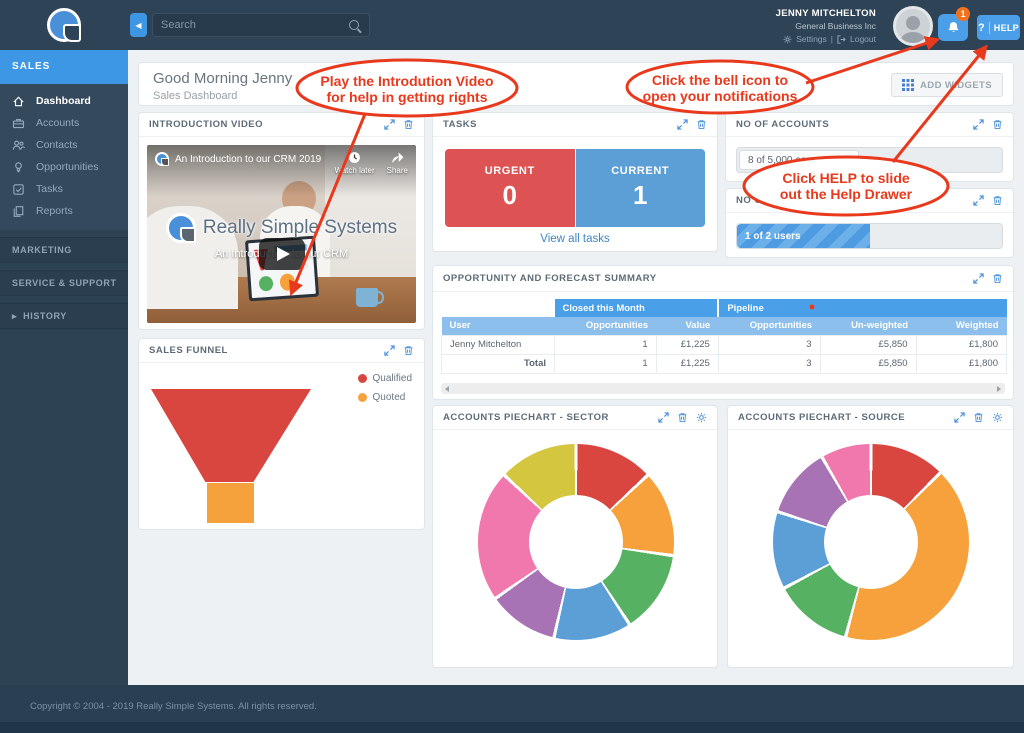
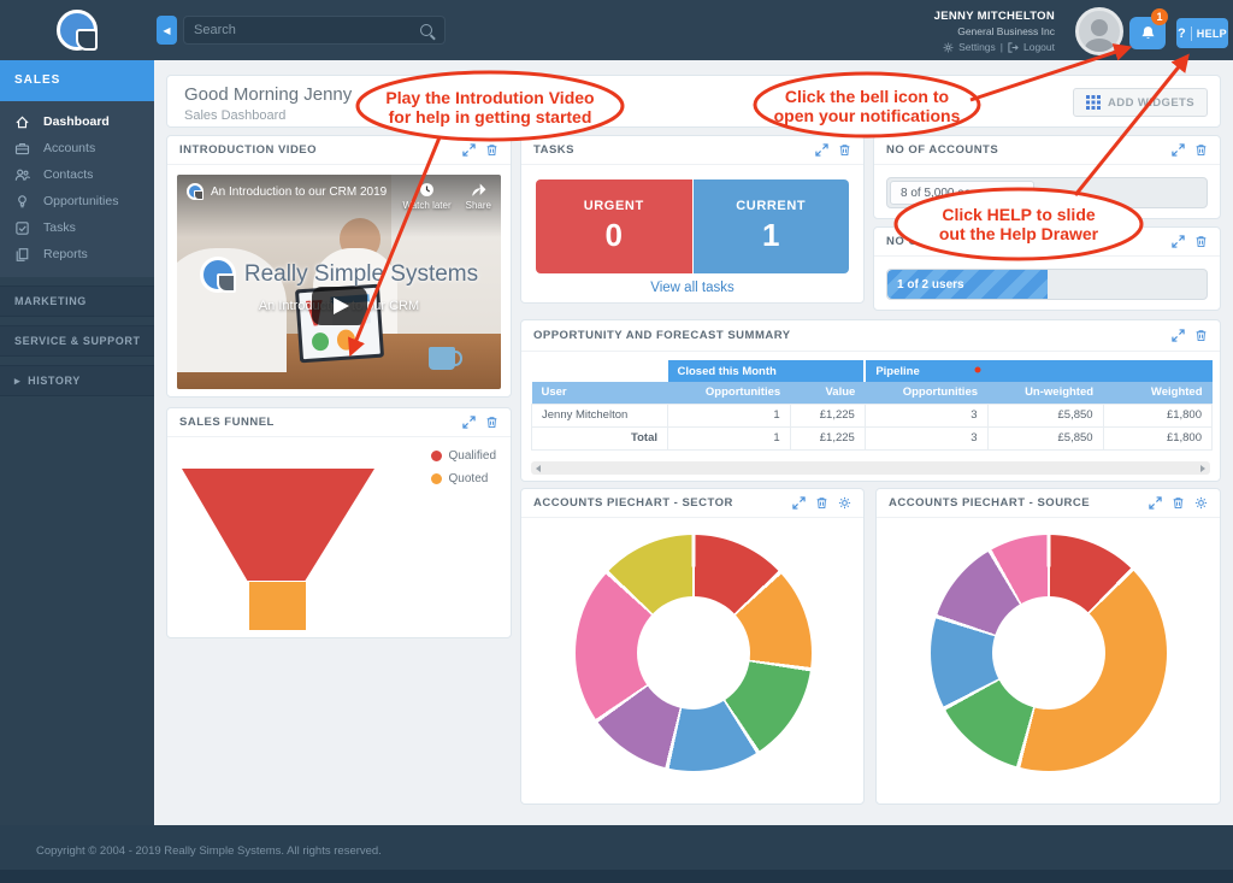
  ◀
  Search
  JENNY MITCHELTON
  General Business Inc
  Settings
  |
  Logout
  1
  ?
  HELP
  SALES
  Dashboard
  Accounts
  Contacts
  Opportunities
  Tasks
  Reports
  MARKETING
  SERVICE & SUPPORT
  ▸
  HISTORY
  Good Morning Jenny
  Sales Dashboard
  ADD WDGETS
  INTRODUCTION VIDEO
  An Introduction to our CRM 2019
  Watch later
  Share
  Really Simple Systems
  An Introduction tour CRM
  TASKS
  URGENT
  0
  CURRENT
  1
  View all tasks
  NO OF ACCOUNTS
  1 of 2 users
  OPPORTUNITY AND FORECAST SUMMARY
  	Closed this Month	Pipeline
  User	Opportunities	Value	Opportunities	Un-weighted	Weighted
  Jenny Mitchelton	1	£1,225	3	£5,850	£1,800
  Total	1	£1,225	3	£5,850	£1,800
  SALES FUNNEL
  Qualified
  Quoted
  ACCOUNTS PIECHART - SECTOR
  ACCOUNTS PIECHART - SOURCE
  Copyright © 2004 - 2019 Really Simple Systems. All rights reserved.
  Play the Introdution Video
- for help in getting rights
+ for help in getting started
  Click the bell icon to
  open your notifications
  Click HELP to slide
  out the Help Drawer
